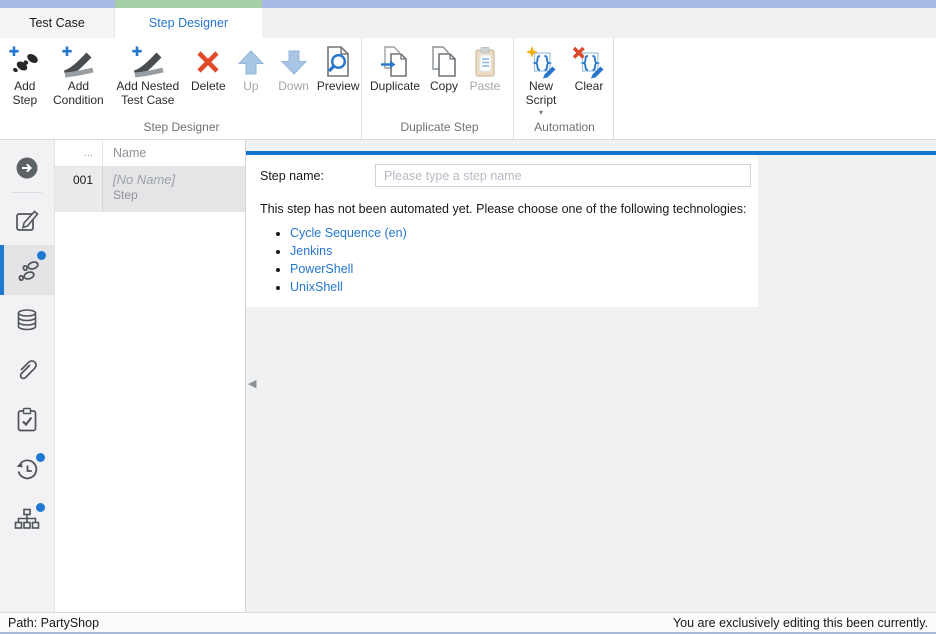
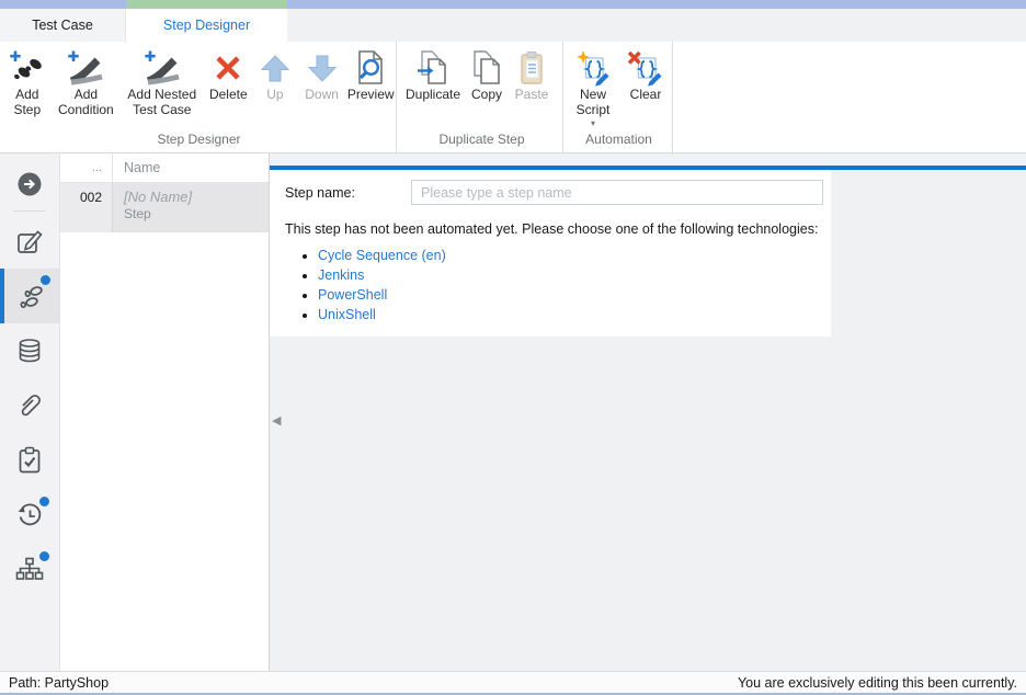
  Test Case
  Step Designer
  Add
  Step
  Add
  Condition
  Add Nested
  Test Case
  Delete
  Up
  Down
  Preview
  Step Designer
  Duplicate
  Copy
  Paste
  Duplicate Step
  New
  Script
  ▾
  Clear
  Automation
  ...
  Name
- 001
+ 002
  [No Name]
  Step
  Step name:
  Please type a step name
  This step has not been automated yet. Please choose one of the following technologies:
  Cycle Sequence (en)
  Jenkins
  PowerShell
  UnixShell
  ◀
  Path: PartyShop
  You are exclusively editing this been currently.
